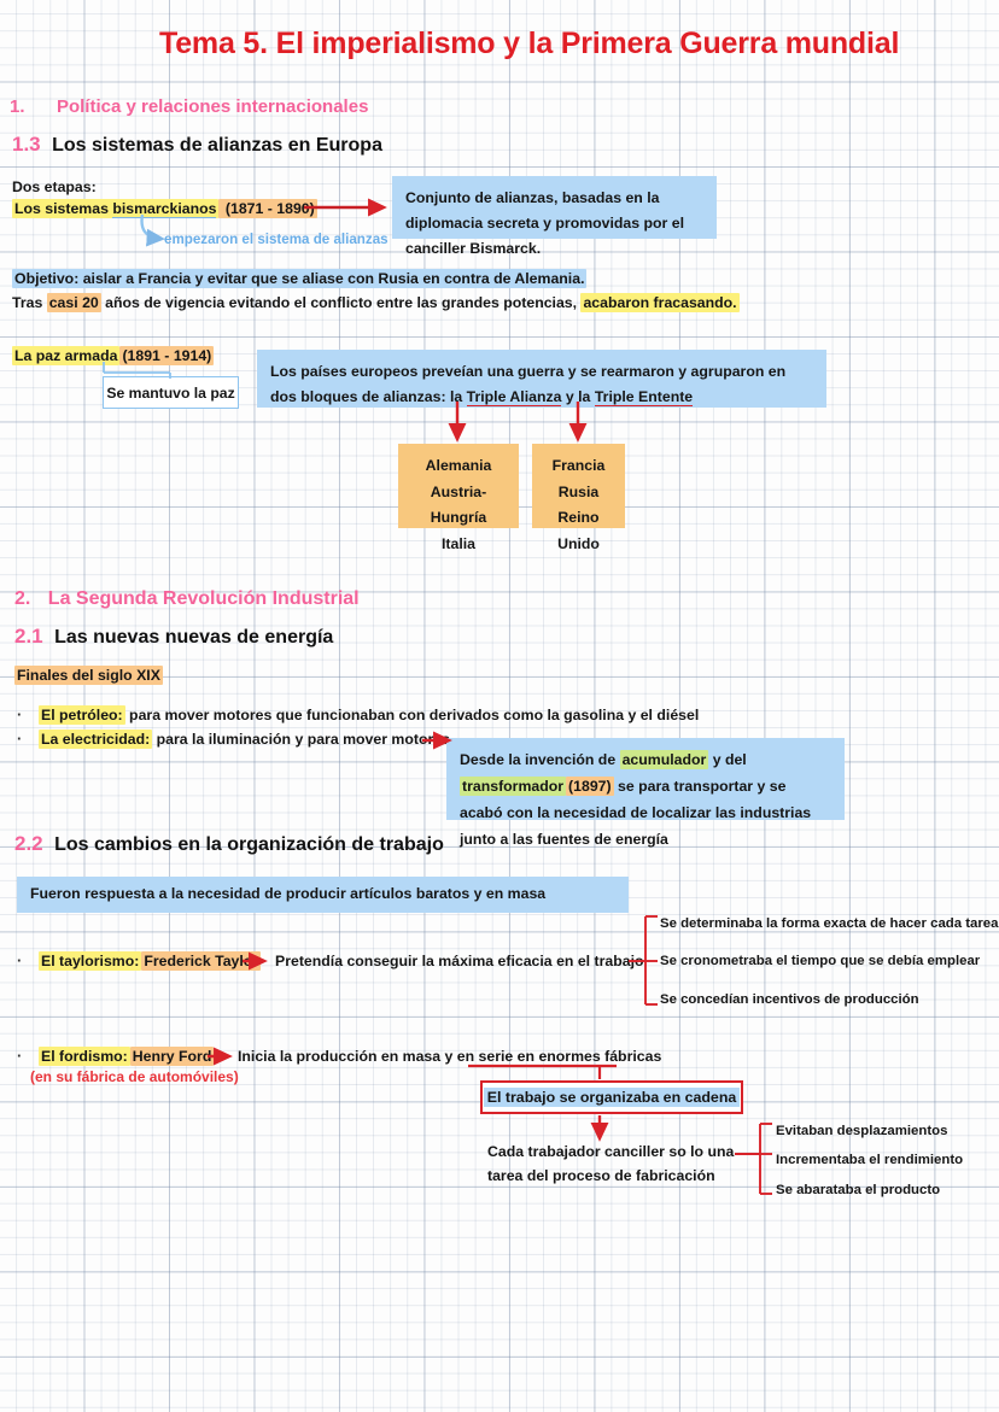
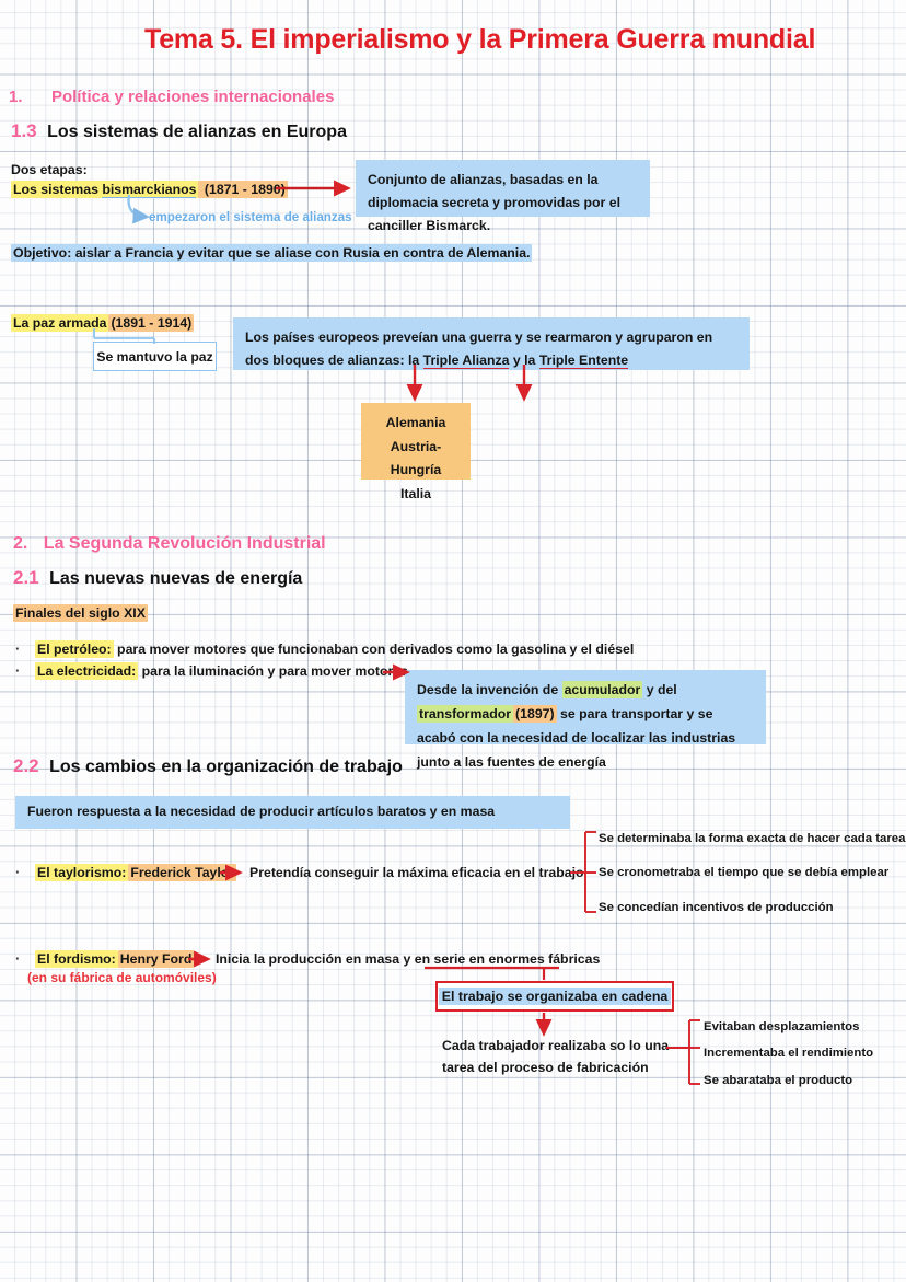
  Tema 5. El imperialismo y la Primera Guerra mundial
  1. Política y relaciones internacionales
  1.3 Los sistemas de alianzas en Europa
  Dos etapas:
  Los sistemas bismarckianos (1871 - 189
  empezaron el sistema de alianzas
  Conjunto de alianzas, basadas en la diplomacia secreta y promovidas por el canciller Bismarck.
  Objetivo: aislar a Francia y evitar que se aliase con Rusia en contra de Alemania.
- Tras casi 20 años de vigencia evitando el conflicto entre las grandes potencias, acabaron fracasando.
  La paz armada (1891 - 1914)
  Se mantuvo la paz
  Los países europeos preveían una guerra y se rearmaron y agruparon en dos bloques de alianzas: la Triple Alianza y la Triple Entente
  Alemania
  Austria-Hungría
  Italia
- Francia
- Rusia
- Reino Unido
  2. La Segunda Revolución Industrial
  2.1 Las nuevas nuevas de energía
  Finales del siglo XIX
  ·
  El petróleo: para mover motores que funcionaban con derivados como la gasolina y el diésel
  ·
  La electricidad: para la iluminación y para mover mot
  Desde la invención de acumulador y del transformador (1897) se para transportar y se acabó con la necesidad de localizar las industrias junto a las fuentes de energía
  2.2 Los cambios en la organización de trabajo
  Fueron respuesta a la necesidad de producir artículos baratos y en masa
  ·
  El taylorismo: Frederick Tayl
  Pretendía conseguir la máxima eficacia en el traba
  Se determinaba la forma exacta de hacer cada tarea
  Se cronometraba el tiempo que se debía emplear
  Se concedían incentivos de producción
  ·
  El fordismo: Henry Ford
  (en su fábrica de automóviles)
  Inicia la producción en masa y en serie en enormes fábricas
  El trabajo se organizaba en cadena
- Cada trabajador canciller so lo una
+ Cada trabajador realizaba so lo una
  tarea del proceso de fabricación
  Evitaban desplazamientos
  Incrementaba el rendimiento
  Se abarataba el producto
